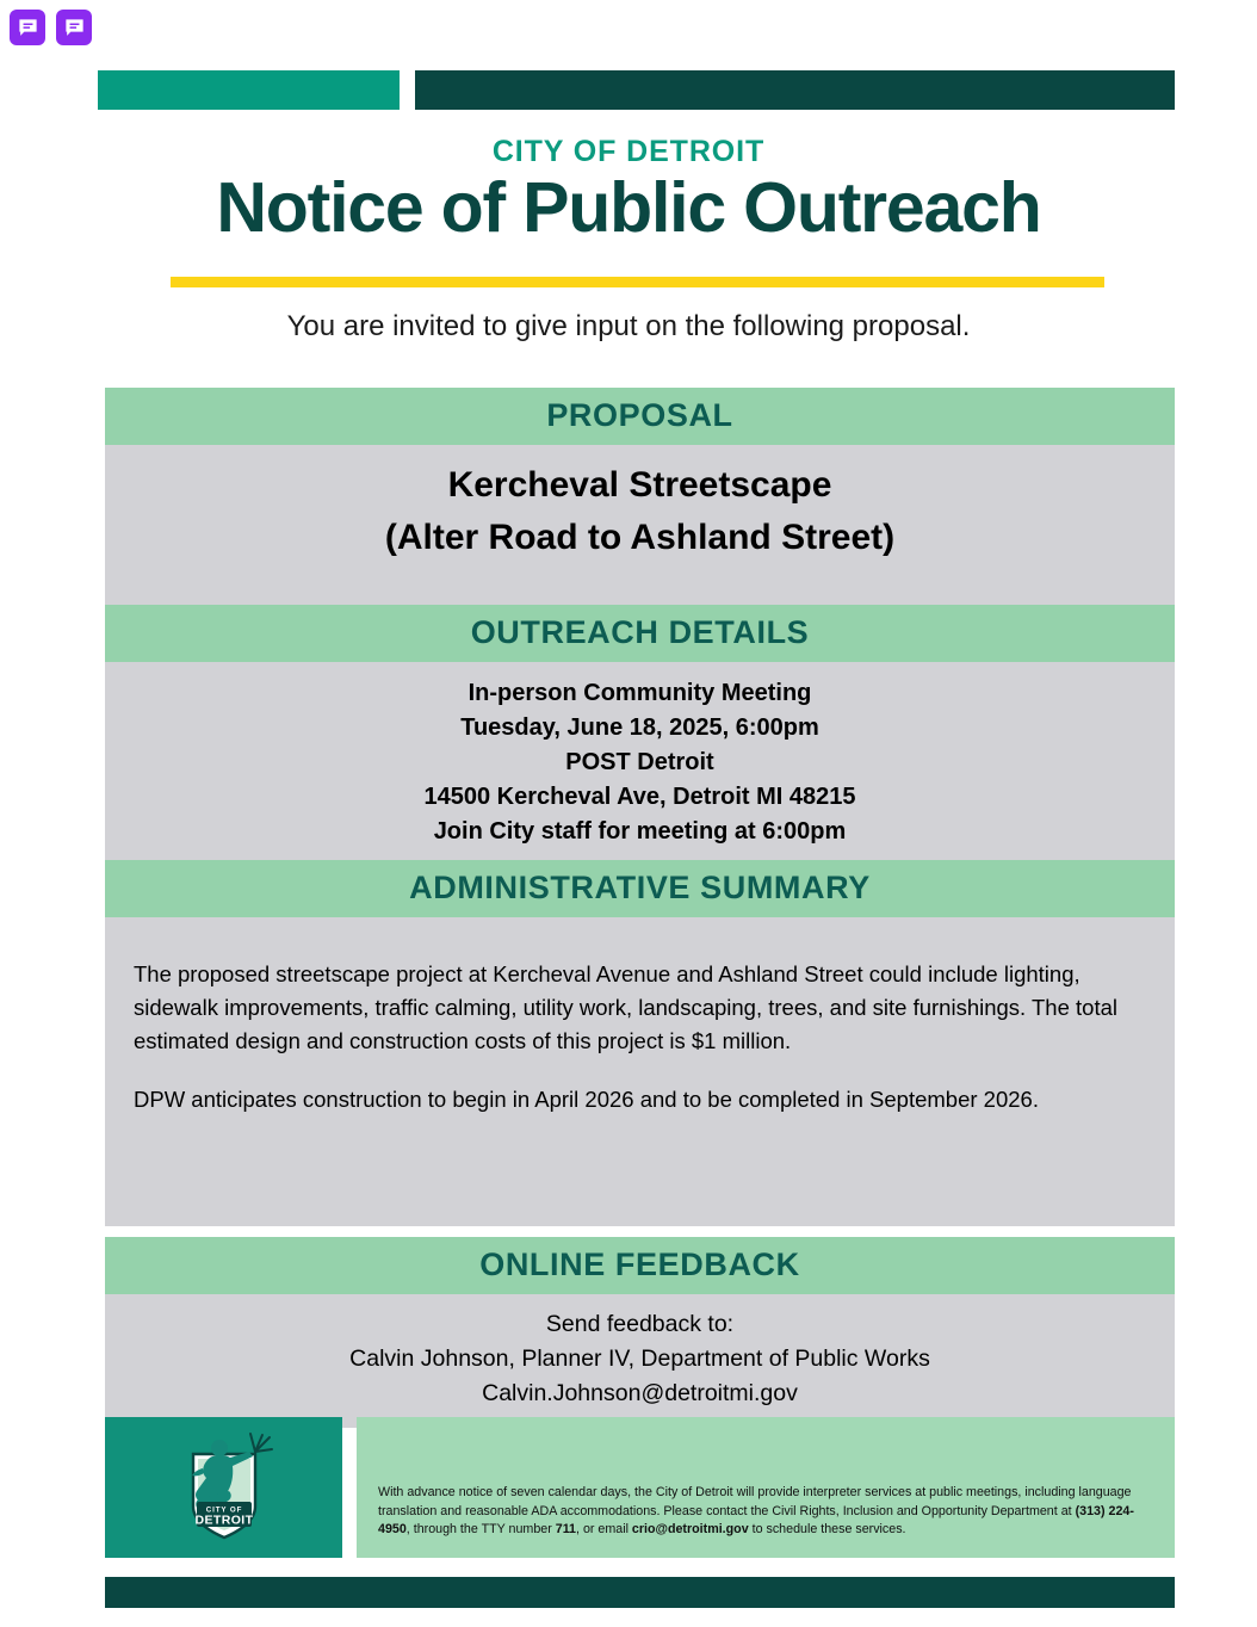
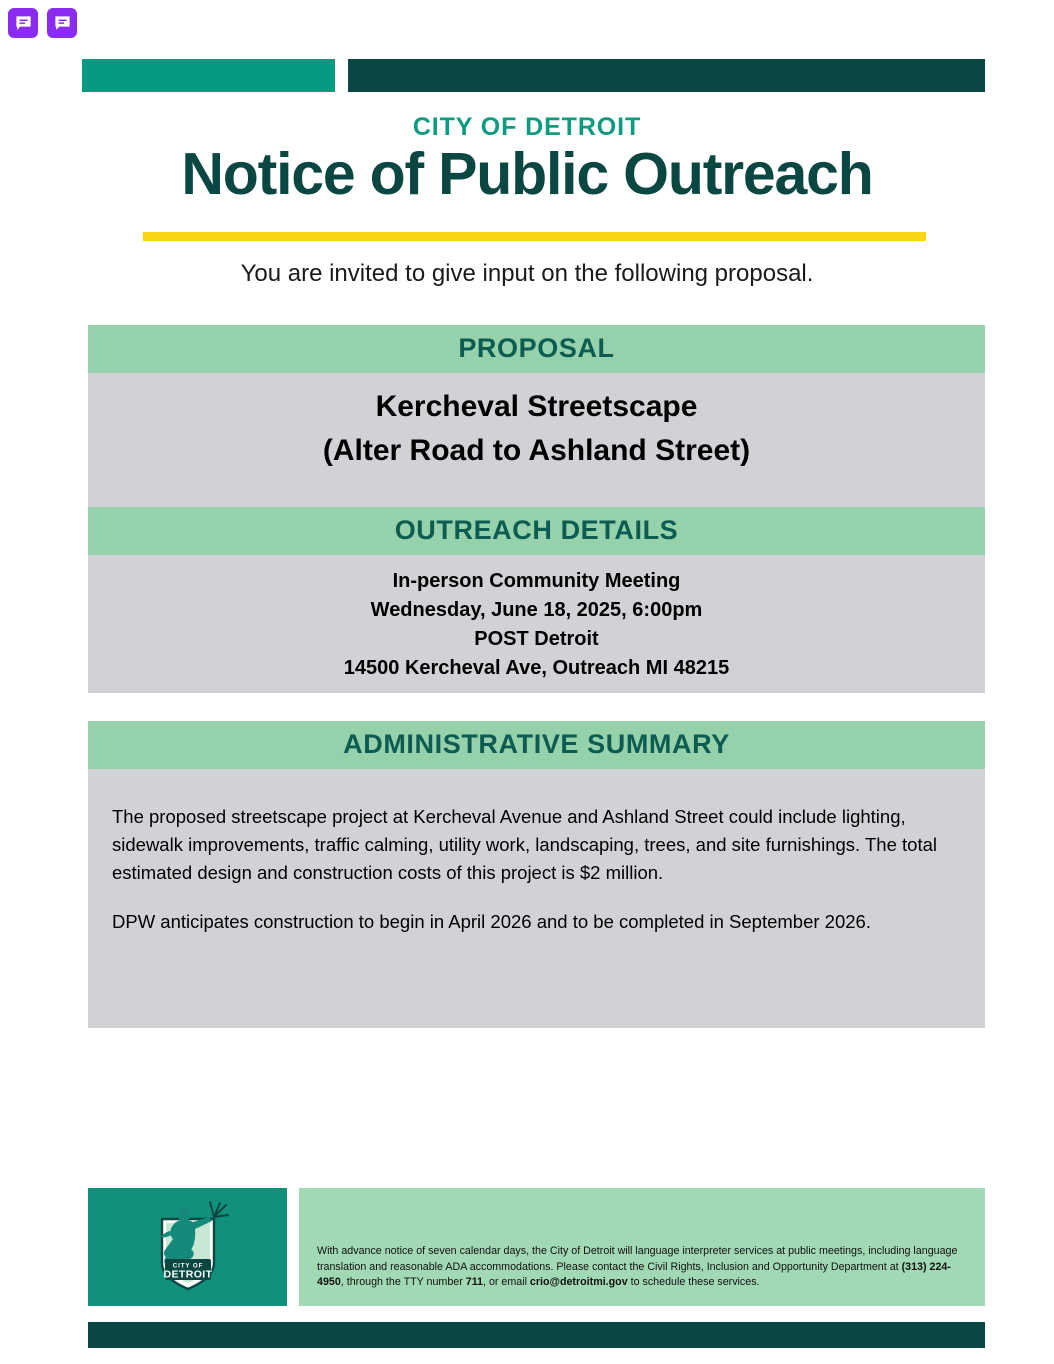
  CITY OF DETROIT
  Notice of Public Outreach
  You are invited to give input on the following proposal.
  PROPOSAL
  Kercheval Streetscape
  (Alter Road to Ashland Street)
  OUTREACH DETAILS
  In-person Community Meeting
- Tuesday, June 18, 2025, 6:00pm
+ Wednesday, June 18, 2025, 6:00pm
  POST Detroit
- 14500 Kercheval Ave, Detroit MI 48215
+ 14500 Kercheval Ave, Outreach MI 48215
- Join City staff for meeting at 6:00pm
  ADMINISTRATIVE SUMMARY
- The proposed streetscape project at Kercheval Avenue and Ashland Street could include lighting, sidewalk improvements, traffic calming, utility work, landscaping, trees, and site furnishings. The total estimated design and construction costs of this project is $1 million.
+ The proposed streetscape project at Kercheval Avenue and Ashland Street could include lighting, sidewalk improvements, traffic calming, utility work, landscaping, trees, and site furnishings. The total estimated design and construction costs of this project is $2 million.
  DPW anticipates construction to begin in April 2026 and to be completed in September 2026.
- ONLINE FEEDBACK
- Send feedback to:
- Calvin Johnson, Planner IV, Department of Public Works
- Calvin.Johnson@detroitmi.gov
  DETROIT
- With advance notice of seven calendar days, the City of Detroit will provide interpreter services at public meetings, including language translation and reasonable ADA accommodations. Please contact the Civil Rights, Inclusion and Opportunity Department at (313) 224-4950, through the TTY number 711, or email crio@detroitmi.gov to schedule these services.
+ With advance notice of seven calendar days, the City of Detroit will language interpreter services at public meetings, including language translation and reasonable ADA accommodations. Please contact the Civil Rights, Inclusion and Opportunity Department at (313) 224-4950, through the TTY number 711, or email crio@detroitmi.gov to schedule these services.
